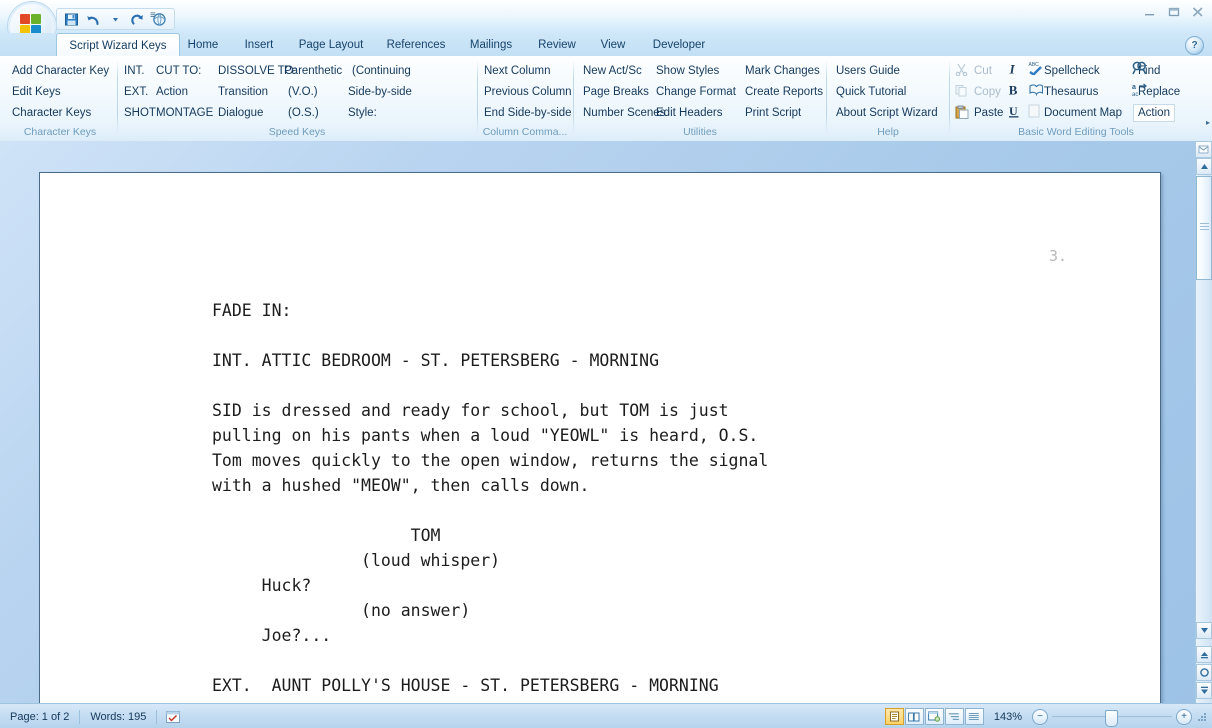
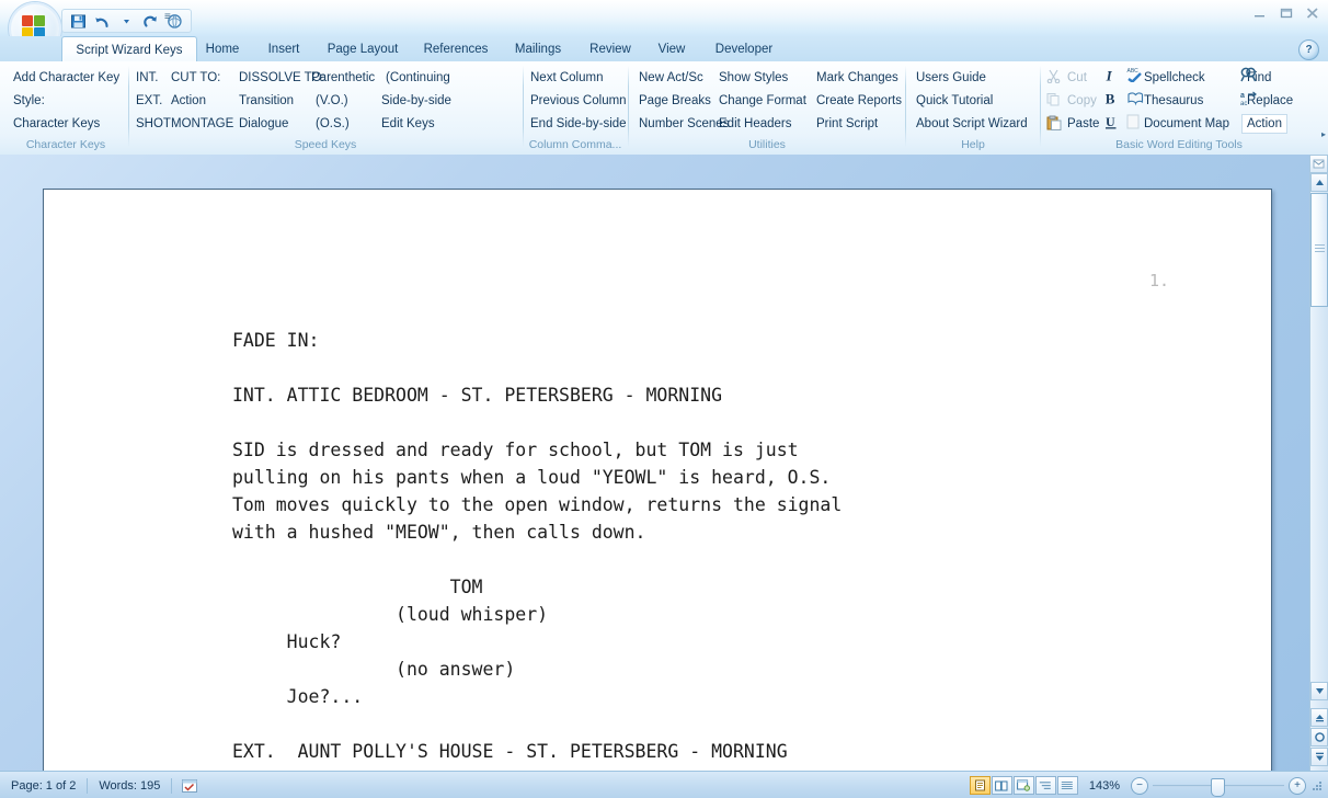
  ≡
  Script Wizard Keys
  Home
  Insert
  Page Layout
  References
  Mailings
  Review
  View
  Developer
  ?
  ▸
  Add Character Key
- Edit Keys
+ Style:
  Character Keys
  Character Keys
  INT.
  CUT TO:
  DISSOLVE TO:
  Parenthetic
  (Continuing
  EXT.
  Action
  Transition
  (V.O.)
  Side-by-side
  SHOT
  MONTAGE
  Dialogue
  (O.S.)
- Style:
+ Edit Keys
  Speed Keys
  Next Column
  Previous Column
  End Side-by-side
  Column Comma...
  New Act/Sc
  Show Styles
  Mark Changes
  Page Breaks
  Change Format
  Create Reports
  Number Scenes
  Edit Headers
  Print Script
  Utilities
  Users Guide
  Quick Tutorial
  About Script Wizard
  Help
  Cut
  Copy
  Paste
  Spellcheck
  Thesaurus
  Document Map
  Find
  Replace
  Action
  Basic Word Editing Tools
  I
  B
  U
- 3.
+ 1.
  FADE IN:
  INT. ATTIC BEDROOM - ST. PETERSBERG - MORNING
  SID is dressed and ready for school, but TOM is just
  pulling on his pants when a loud "YEOWL" is heard, O.S.
  Tom moves quickly to the open window, returns the signal
  with a hushed "MEOW", then calls down.
  TOM
  (loud whisper)
  Huck?
  (no answer)
  Joe?...
  EXT. AUNT POLLY'S HOUSE - ST. PETERSBERG - MORNING
  Page: 1 of 2
  Words: 195
  143%
  −
  +
